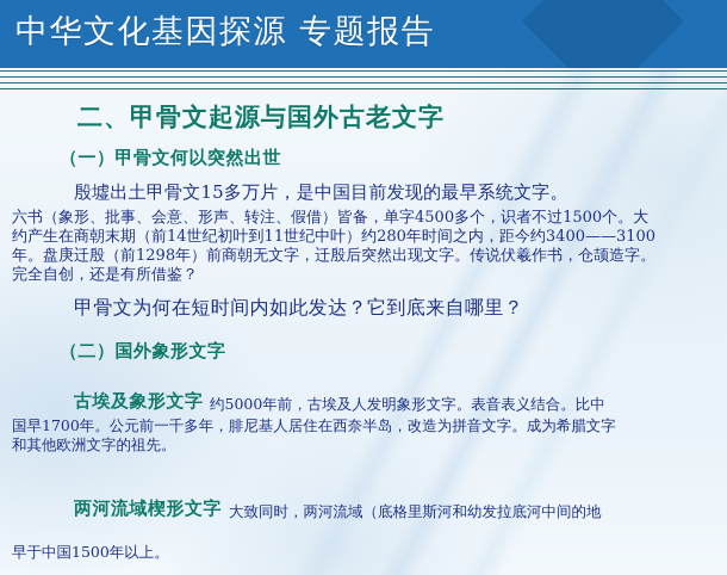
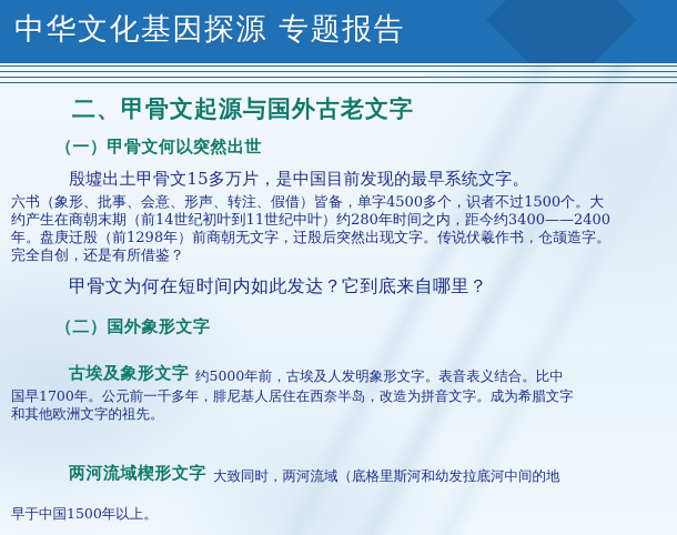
  中华文化基因探源 专题报告
  二、甲骨文起源与国外古老文字
  （一）甲骨文何以突然出世
  殷墟出土甲骨文15多万片，是中国目前发现的最早系统文字。
  六书（象形、批事、会意、形声、转注、假借）皆备，单字4500多个，识者不过1500个。大
- 约产生在商朝末期（前14世纪初叶到11世纪中叶）约280年时间之内，距今约3400——3100
+ 约产生在商朝末期（前14世纪初叶到11世纪中叶）约280年时间之内，距今约3400——2400
  年。盘庚迁殷（前1298年）前商朝无文字，迁殷后突然出现文字。传说伏羲作书，仓颉造字。
  完全自创，还是有所借鉴？
  甲骨文为何在短时间内如此发达？它到底来自哪里？
  （二）国外象形文字
  古埃及象形文字
  约5000年前，古埃及人发明象形文字。表音表义结合。比中
  国早1700年。公元前一千多年，腓尼基人居住在西奈半岛，改造为拼音文字。成为希腊文字
  和其他欧洲文字的祖先。
  两河流域楔形文字
  大致同时，两河流域（底格里斯河和幼发拉底河中间的地
  早于中国1500年以上。
